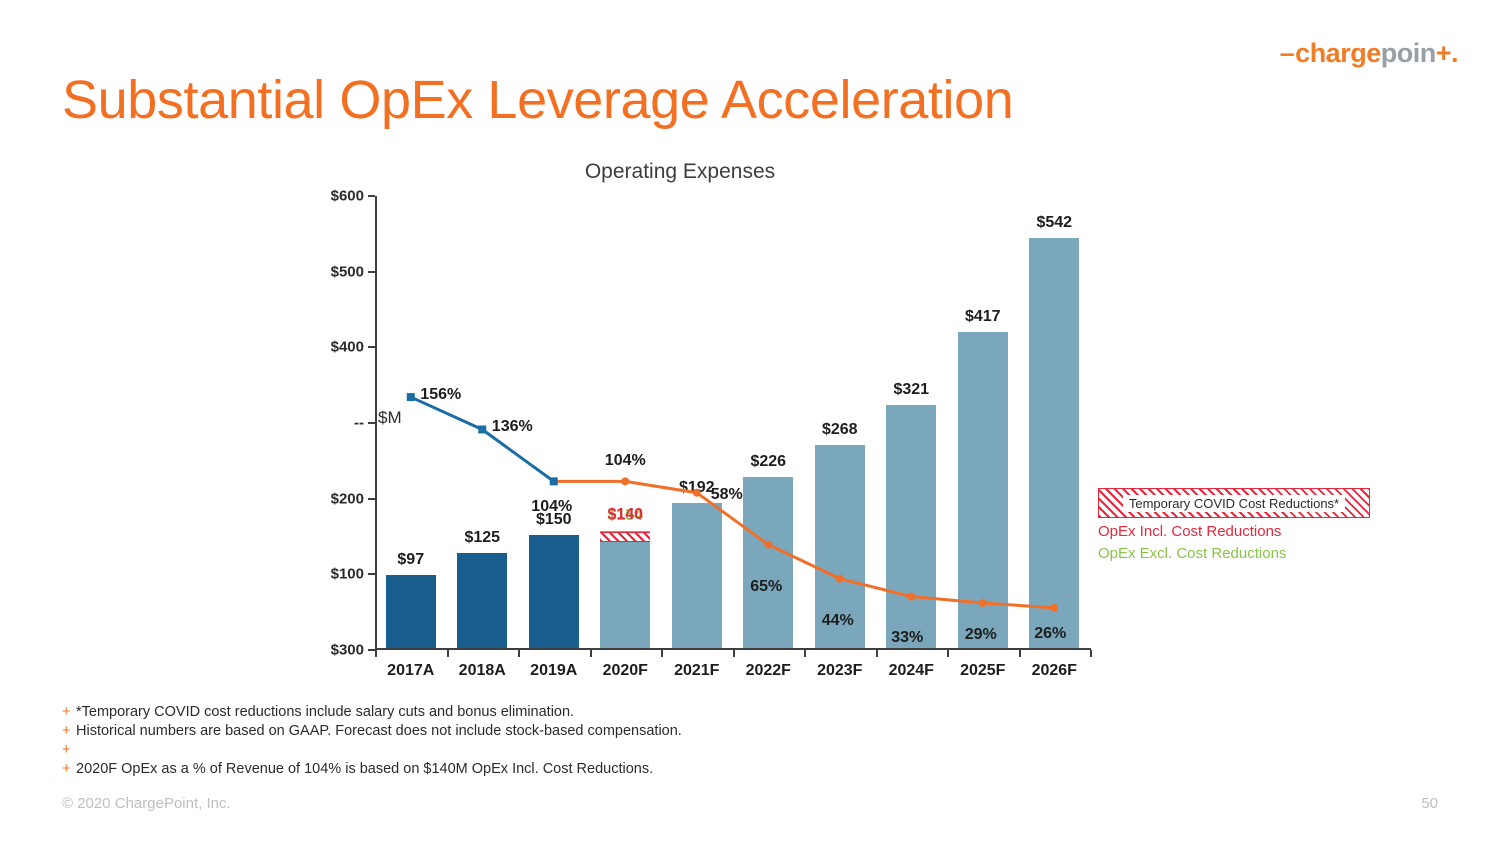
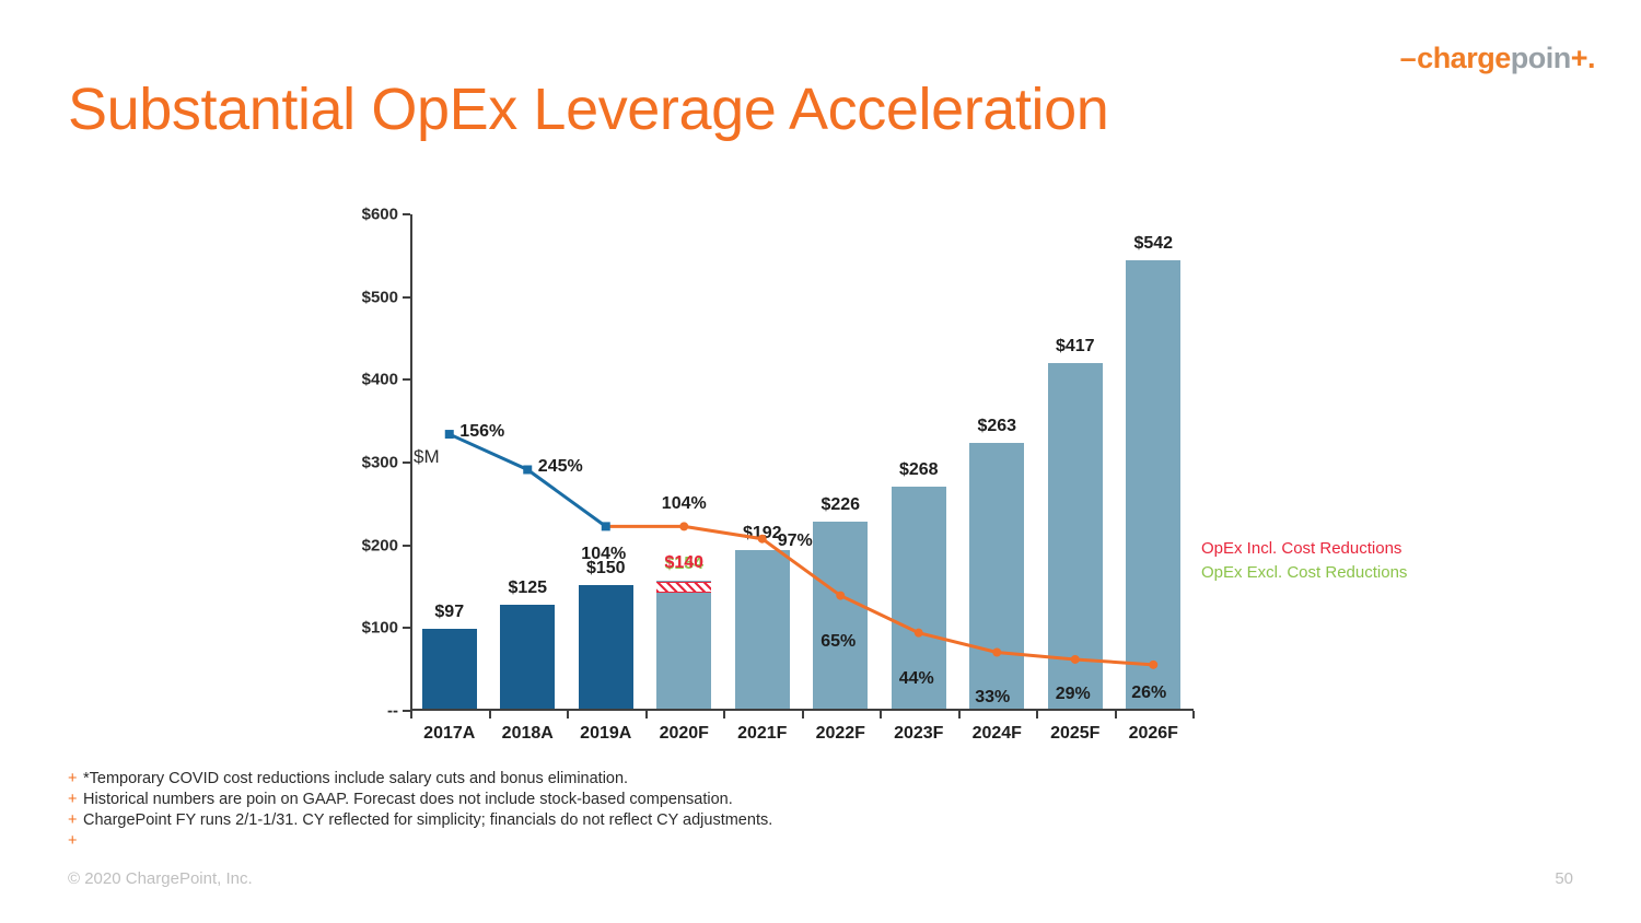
  –
  charge
  poin
  +
  .
  Substantial OpEx Leverage Acceleration
- Operating Expenses
  $M
- $300
+ --
  $100
  $200
- --
+ $300
  $400
  $500
  $600
  $97
  $125
  $150
  $154
  $140
  $192
  $226
  $268
- $321
+ $263
  $417
  $542
  156%
- 136%
+ 245%
  104%
  104%
- 58%
+ 97%
  65%
  44%
  33%
  29%
  26%
  2017A
  2018A
  2019A
  2020F
  2021F
  2022F
  2023F
  2024F
  2025F
  2026F
- Temporary COVID Cost Reductions*
  OpEx Incl. Cost Reductions
  OpEx Excl. Cost Reductions
  +
  *Temporary COVID cost reductions include salary cuts and bonus elimination.
  +
- Historical numbers are based on GAAP. Forecast does not include stock-based compensation.
+ Historical numbers are poin on GAAP. Forecast does not include stock-based compensation.
  +
+ ChargePoint FY runs 2/1-1/31. CY reflected for simplicity; financials do not reflect CY adjustments.
  +
- 2020F OpEx as a % of Revenue of 104% is based on $140M OpEx Incl. Cost Reductions.
  © 2020 ChargePoint, Inc.
  50
